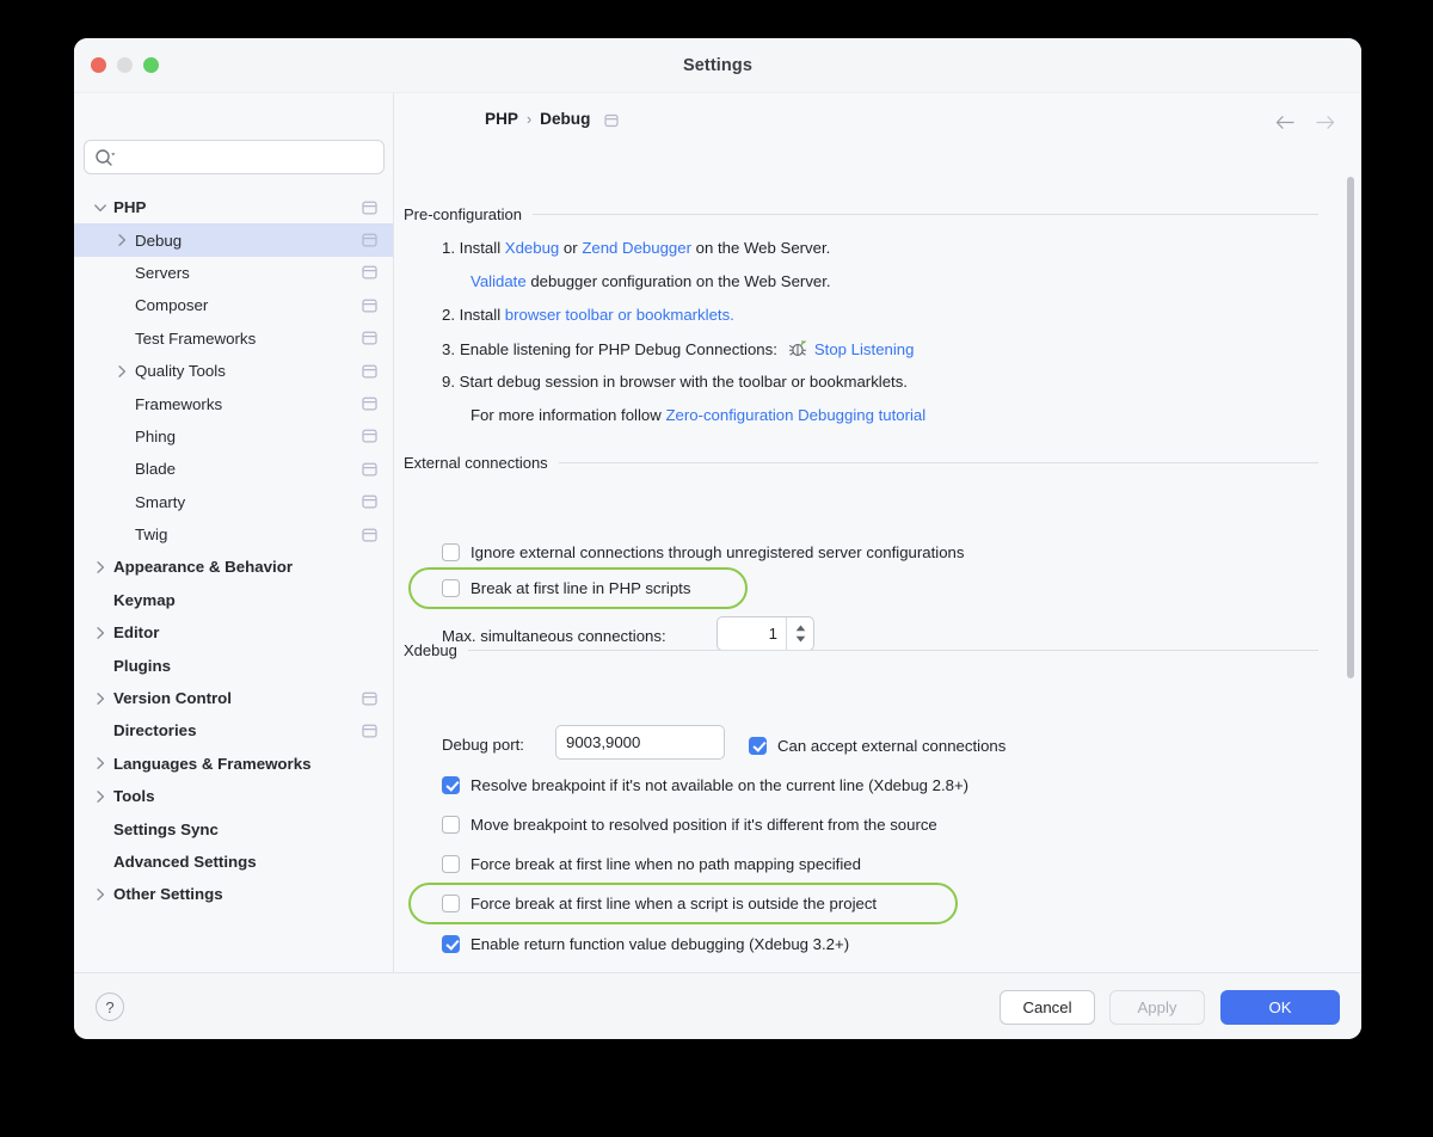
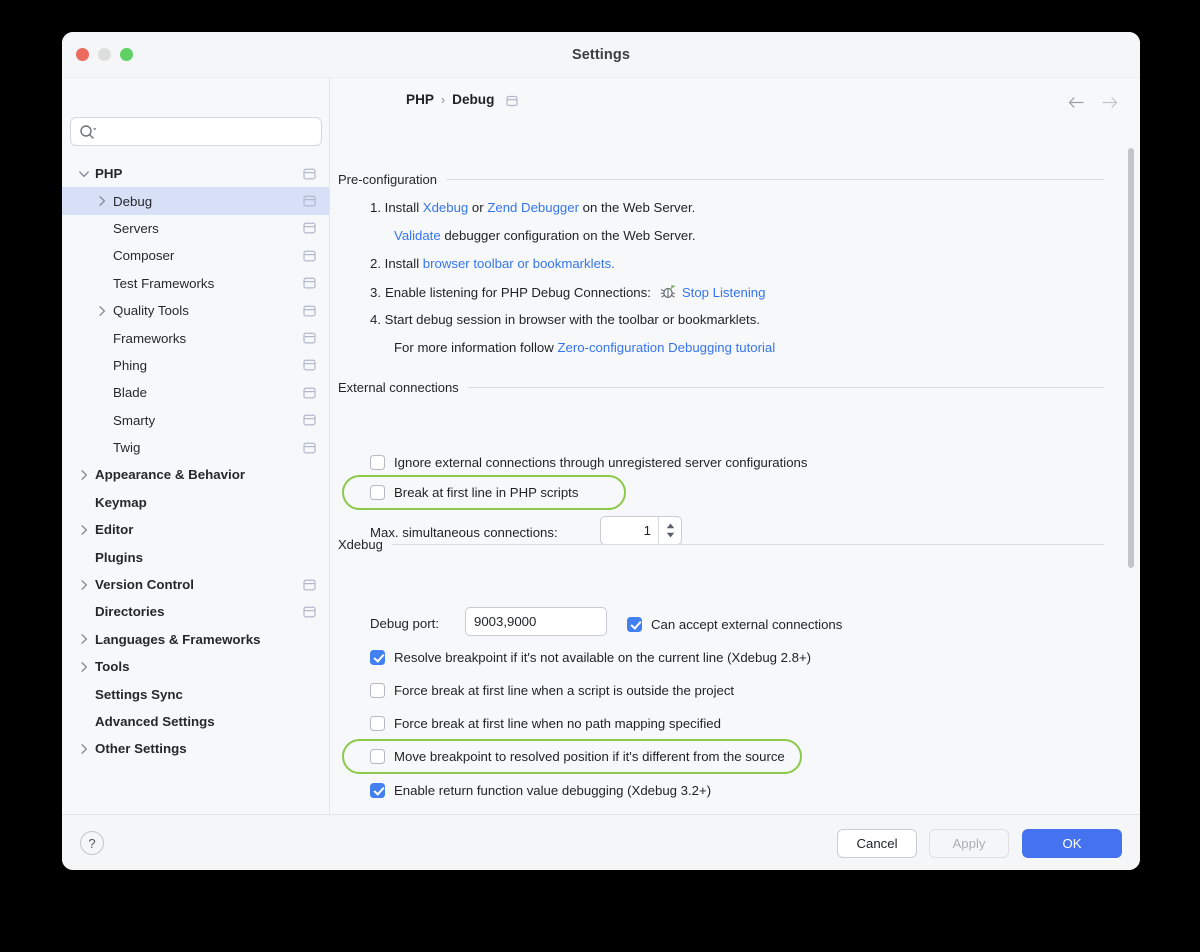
  Settings
  PHP
  Debug
  Servers
  Composer
  Test Frameworks
  Quality Tools
  Frameworks
  Phing
  Blade
  Smarty
  Twig
  Appearance & Behavior
  Keymap
  Editor
  Plugins
  Version Control
  Directories
  Languages & Frameworks
  Tools
  Settings Sync
  Advanced Settings
  Other Settings
  PHP
  ›
  Debug
  Pre-configuration
  1. Install Xdebug or Zend Debugger on the Web Server.
  Validate debugger configuration on the Web Server.
  2. Install browser toolbar or bookmarklets.
  3.
  Enable listening for PHP Debug Connections:
  Stop Listening
- 9. Start debug session in browser with the toolbar or bookmarklets.
+ 4. Start debug session in browser with the toolbar or bookmarklets.
  For more information follow Zero-configuration Debugging tutorial
  External connections
  Ignore external connections through unregistered server configurations
  Break at first line in PHP scripts
  Max. simultaneous connections:
  1
  Xdebug
  Debug port:
  9003,9000
  Can accept external connections
  Resolve breakpoint if it's not available on the current line (Xdebug 2.8+)
- Move breakpoint to resolved position if it's different from the source
+ Force break at first line when a script is outside the project
  Force break at first line when no path mapping specified
- Force break at first line when a script is outside the project
+ Move breakpoint to resolved position if it's different from the source
  Enable return function value debugging (Xdebug 3.2+)
  ?
  Cancel
  Apply
  OK
